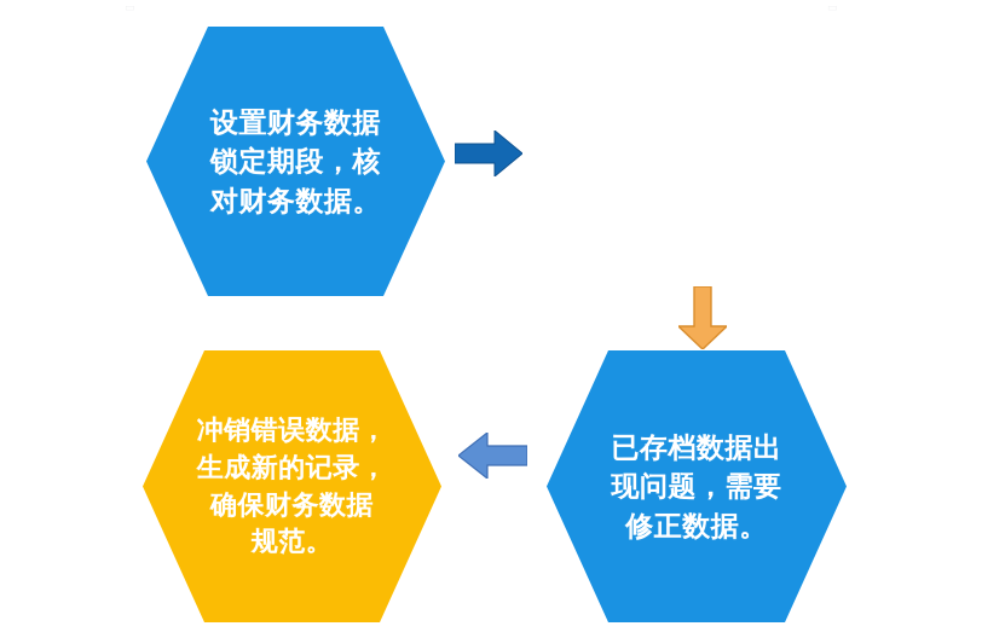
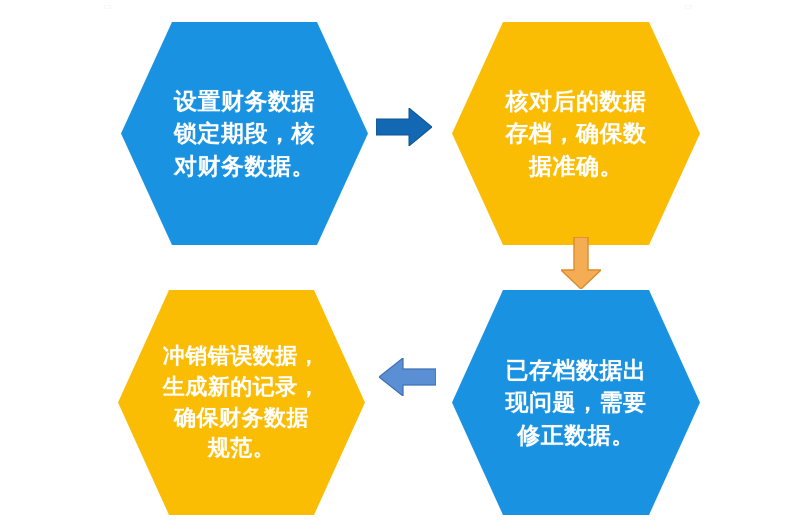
  设置财务数据
  锁定期段，核
  对财务数据。
+ 核对后的数据
+ 存档，确保数
+ 据准确。
  冲销错误数据，
  生成新的记录，
  确保财务数据
  规范。
  已存档数据出
  现问题，需要
  修正数据。
